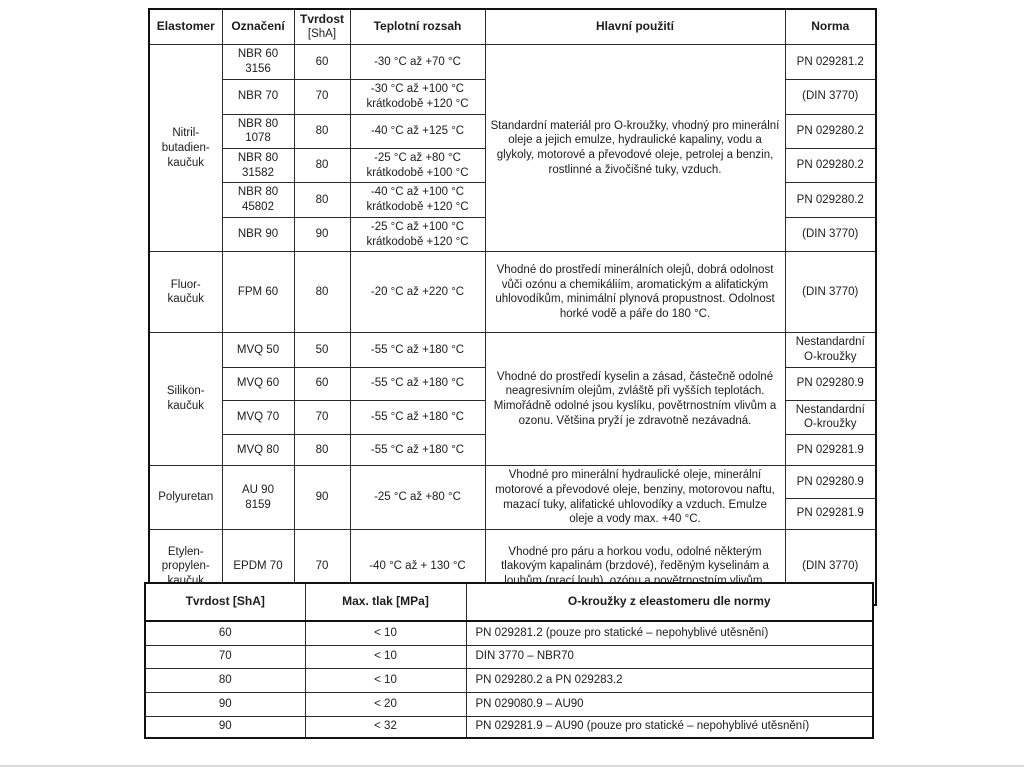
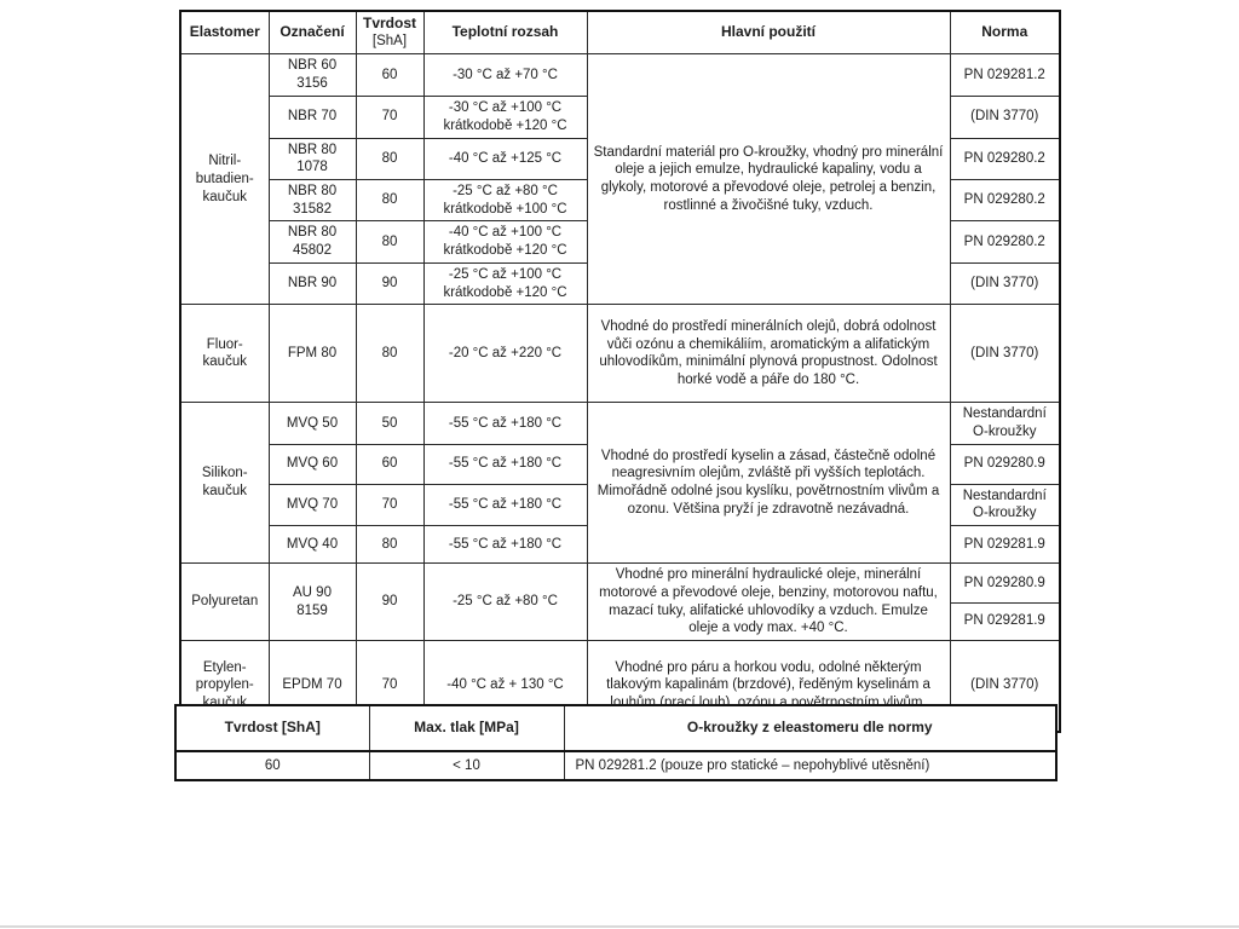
  Elastomer	Označení	Tvrdost[ShA]	Teplotní rozsah	Hlavní použití	Norma
  Nitril- butadien- kaučuk	NBR 60 3156	60	-30 °C až +70 °C	Standardní materiál pro O-kroužky, vhodný pro minerální oleje a jejich emulze, hydraulické kapaliny, vodu a glykoly, motorové a převodové oleje, petrolej a benzin, rostlinné a živočišné tuky, vzduch.	PN 029281.2
  NBR 70	70	-30 °C až +100 °C krátkodobě +120 °C	(DIN 3770)
  NBR 80 1078	80	-40 °C až +125 °C	PN 029280.2
  NBR 80 31582	80	-25 °C až +80 °C krátkodobě +100 °C	PN 029280.2
  NBR 80 45802	80	-40 °C až +100 °C krátkodobě +120 °C	PN 029280.2
  NBR 90	90	-25 °C až +100 °C krátkodobě +120 °C	(DIN 3770)
- Fluor- kaučuk	FPM 60	80	-20 °C až +220 °C	Vhodné do prostředí minerálních olejů, dobrá odolnost vůči ozónu a chemikáliím, aromatickým a alifatickým uhlovodíkům, minimální plynová propustnost. Odolnost horké vodě a páře do 180 °C.	(DIN 3770)
+ Fluor- kaučuk	FPM 80	80	-20 °C až +220 °C	Vhodné do prostředí minerálních olejů, dobrá odolnost vůči ozónu a chemikáliím, aromatickým a alifatickým uhlovodíkům, minimální plynová propustnost. Odolnost horké vodě a páře do 180 °C.	(DIN 3770)
  Silikon- kaučuk	MVQ 50	50	-55 °C až +180 °C	Vhodné do prostředí kyselin a zásad, částečně odolné neagresivním olejům, zvláště při vyšších teplotách. Mimořádně odolné jsou kyslíku, povětrnostním vlivům a ozonu. Většina pryží je zdravotně nezávadná.	Nestandardní O-kroužky
  MVQ 60	60	-55 °C až +180 °C	PN 029280.9
  MVQ 70	70	-55 °C až +180 °C	Nestandardní O-kroužky
- MVQ 80	80	-55 °C až +180 °C	PN 029281.9
+ MVQ 40	80	-55 °C až +180 °C	PN 029281.9
  Polyuretan	AU 90 8159	90	-25 °C až +80 °C	Vhodné pro minerální hydraulické oleje, minerální motorové a převodové oleje, benziny, motorovou naftu, mazací tuky, alifatické uhlovodíky a vzduch. Emulze oleje a vody max. +40 °C.	PN 029280.9
  PN 029281.9
  Etylen- propylen-	EPDM 70	70	-40 °C až + 130 °C	Vhodné pro páru a horkou vodu, odolné některým tlakovým kapalinám (brzdové), ředěným kyselinám a	(DIN 3770)
  Tvrdost [ShA]	Max. tlak [MPa]	O-kroužky z eleastomeru dle normy
  60	< 10	PN 029281.2 (pouze pro statické – nepohyblivé utěsnění)
- 70	< 10	DIN 3770 – NBR70
- 80	< 10	PN 029280.2 a PN 029283.2
- 90	< 20	PN 029080.9 – AU90
- 90	< 32	PN 029281.9 – AU90 (pouze pro statické – nepohyblivé utěsnění)
